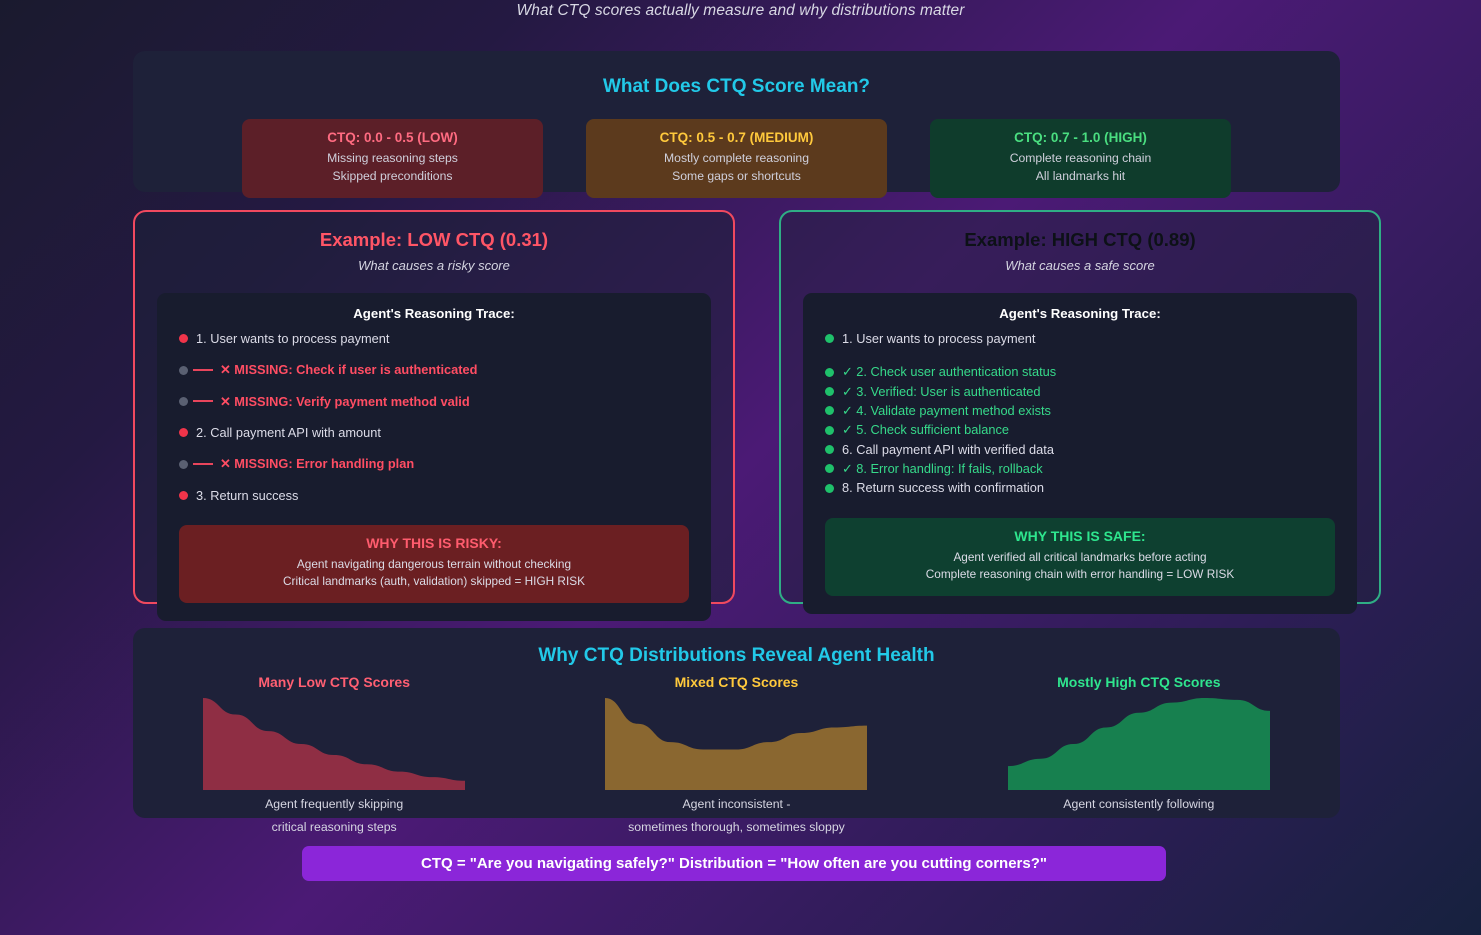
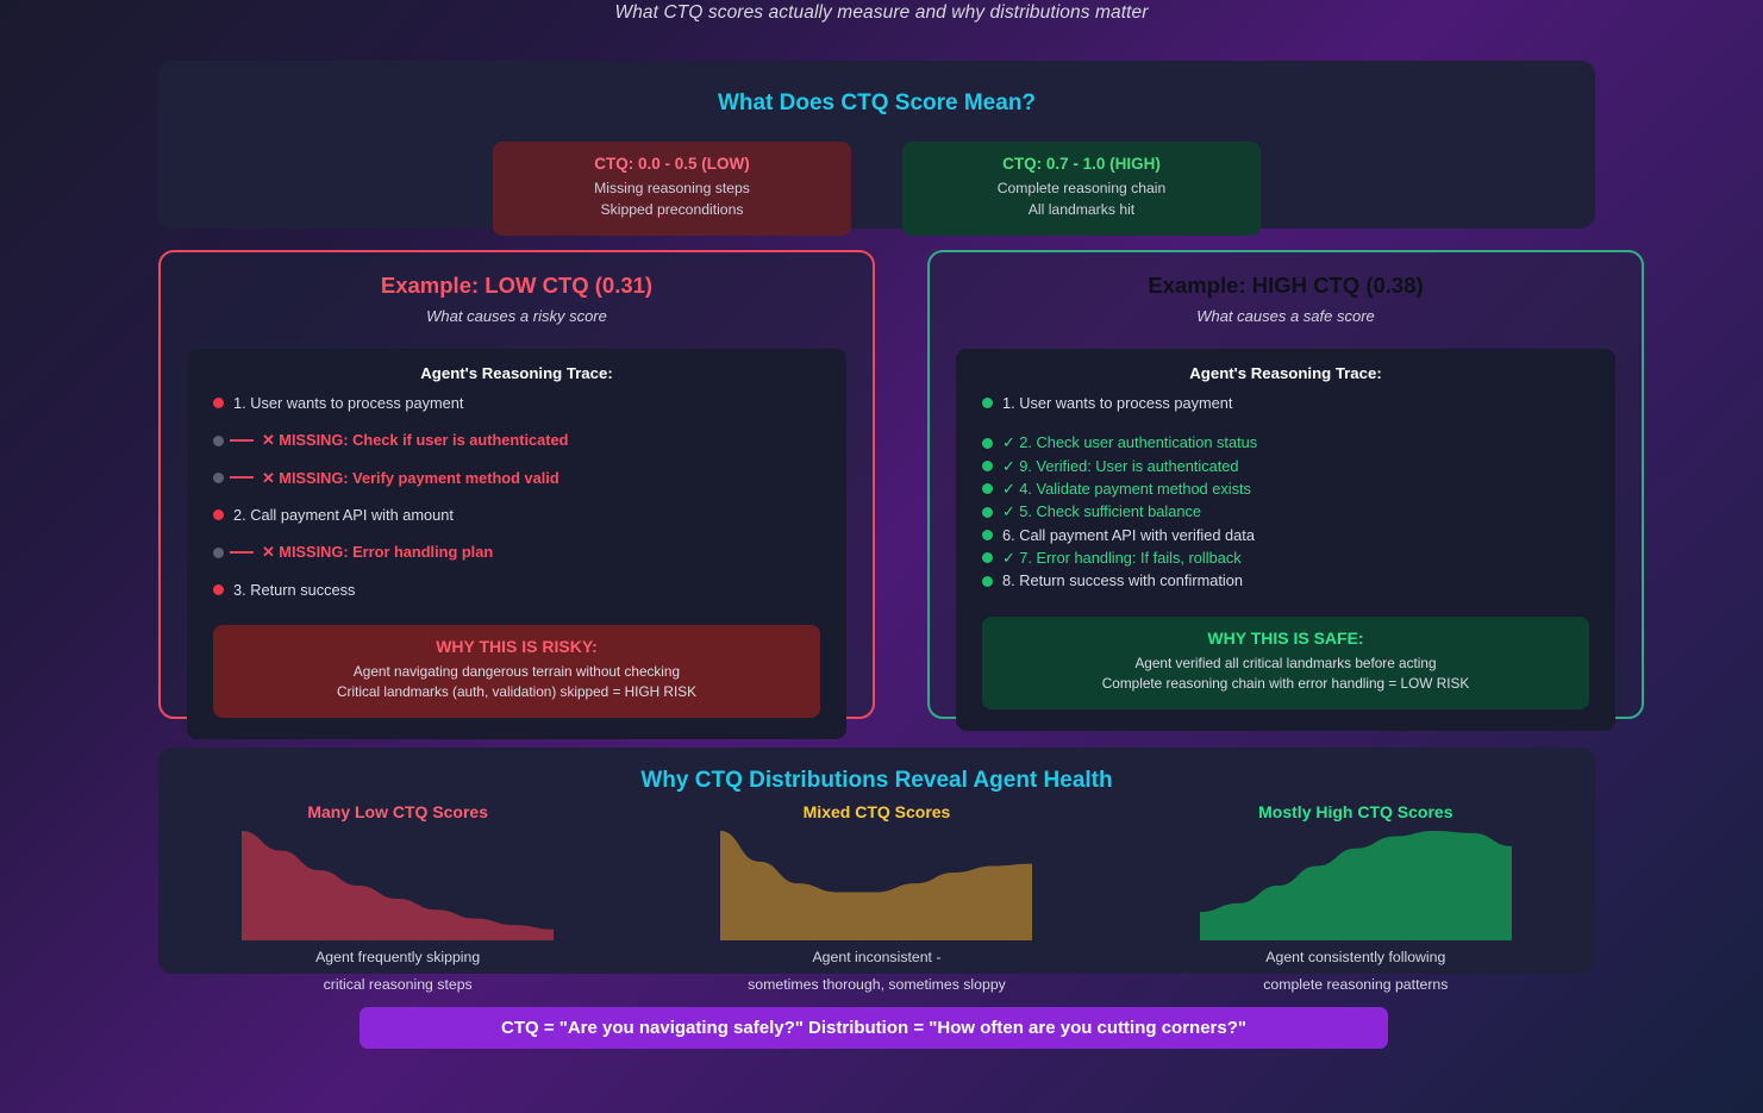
  What CTQ scores actually measure and why distributions matter
  What Does CTQ Score Mean?
  CTQ: 0.0 - 0.5 (LOW)
  Missing reasoning steps
  Skipped preconditions
- CTQ: 0.5 - 0.7 (MEDIUM)
- Mostly complete reasoning
- Some gaps or shortcuts
  CTQ: 0.7 - 1.0 (HIGH)
  Complete reasoning chain
  All landmarks hit
  Example: LOW CTQ (0.31)
  What causes a risky score
  Agent's Reasoning Trace:
  1. User wants to process payment
  ✕ MISSING: Check if user is authenticated
  ✕ MISSING: Verify payment method valid
  2. Call payment API with amount
  ✕ MISSING: Error handling plan
  3. Return success
  WHY THIS IS RISKY:
  Agent navigating dangerous terrain without checking
  Critical landmarks (auth, validation) skipped = HIGH RISK
- Example: HIGH CTQ (0.89)
+ Example: HIGH CTQ (0.38)
  What causes a safe score
  Agent's Reasoning Trace:
  1. User wants to process payment
  ✓ 2. Check user authentication status
- ✓ 3. Verified: User is authenticated
+ ✓ 9. Verified: User is authenticated
  ✓ 4. Validate payment method exists
  ✓ 5. Check sufficient balance
  6. Call payment API with verified data
- ✓ 8. Error handling: If fails, rollback
+ ✓ 7. Error handling: If fails, rollback
  8. Return success with confirmation
  WHY THIS IS SAFE:
  Agent verified all critical landmarks before acting
  Complete reasoning chain with error handling = LOW RISK
  Why CTQ Distributions Reveal Agent Health
  Many Low CTQ Scores
  Agent frequently skipping
  critical reasoning steps
  Mixed CTQ Scores
  Agent inconsistent -
  sometimes thorough, sometimes sloppy
  Mostly High CTQ Scores
  Agent consistently following
+ complete reasoning patterns
  CTQ = "Are you navigating safely?" Distribution = "How often are you cutting corners?"
